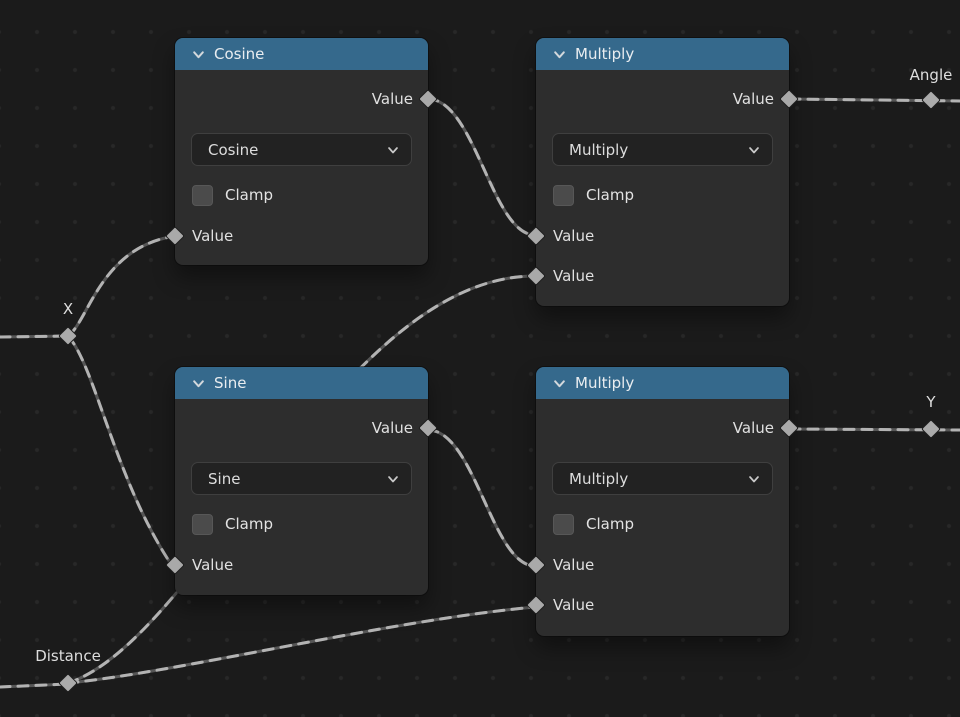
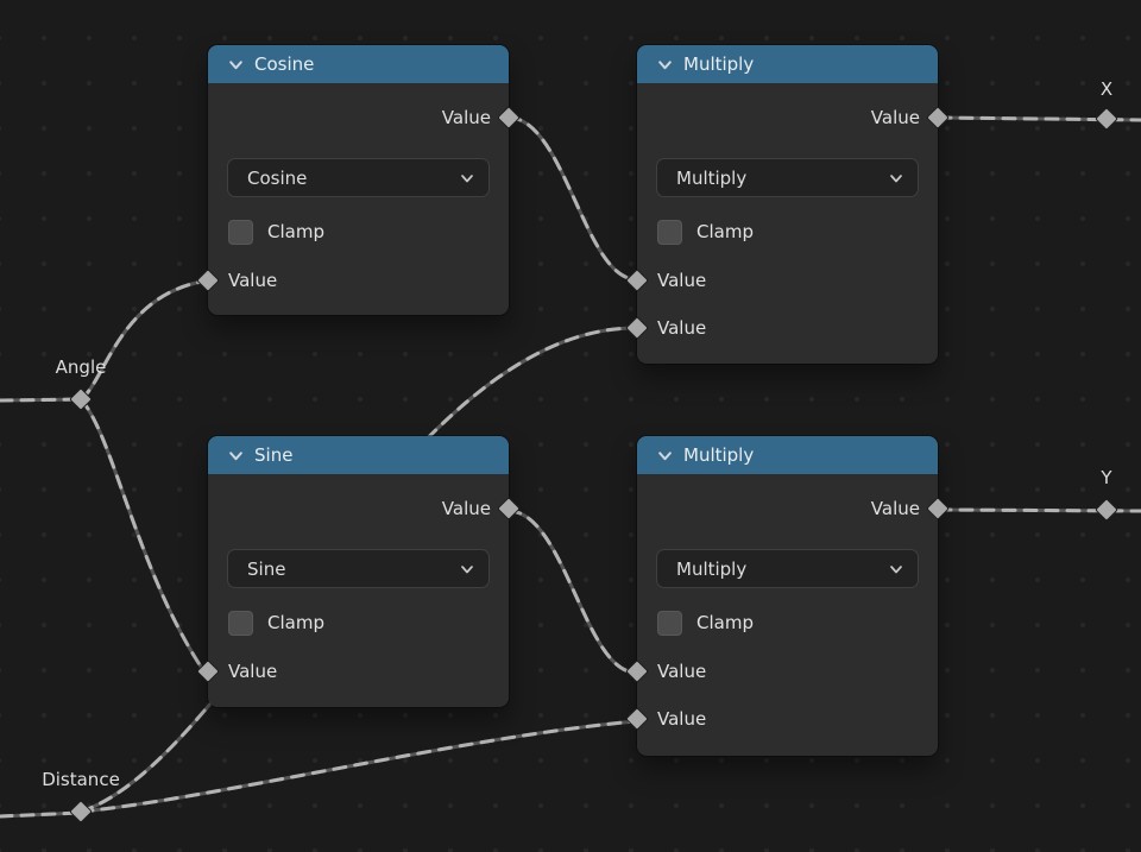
  Cosine
  Value
  Cosine
  Clamp
  Value
  Multiply
  Value
  Multiply
  Clamp
  Value
  Value
  Sine
  Value
  Sine
  Clamp
  Value
  Multiply
  Value
  Multiply
  Clamp
  Value
  Value
- X
+ Angle
  Distance
- Angle
+ X
  Y
